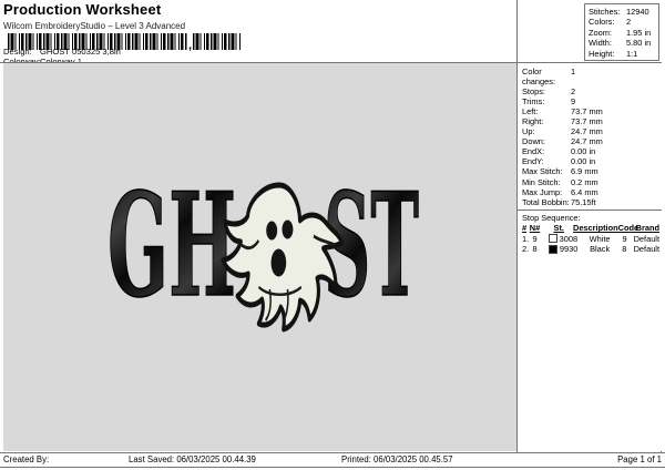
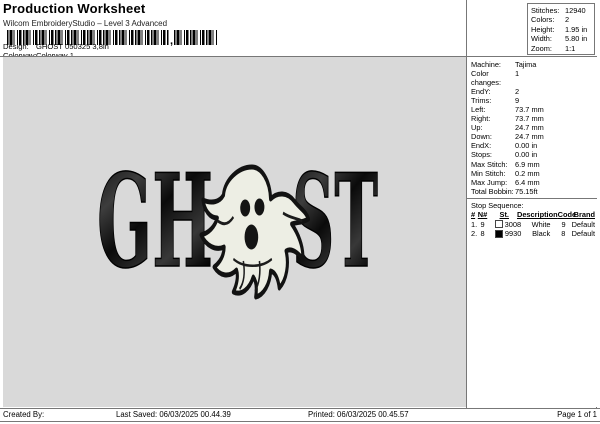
  Production Worksheet
  Wilcom EmbroideryStudio – Level 3 Advanced
  ,
  Design:
  GHOST 050325 3,8in
  Colorway:
  Colorway 1
  Stitches:
  12940
  Colors:
  2
- Zoom:
+ Height:
  1.95 in
  Width:
  5.80 in
- Height:
+ Zoom:
  1:1
  GH
  ST
+ Machine:
+ Tajima
  Color changes:
  1
- Stops:
+ EndY:
  2
  Trims:
  9
  Left:
  73.7 mm
  Right:
  73.7 mm
  Up:
  24.7 mm
  Down:
  24.7 mm
  EndX:
  0.00 in
- EndY:
+ Stops:
  0.00 in
  Max Stitch:
  6.9 mm
  Min Stitch:
  0.2 mm
  Max Jump:
  6.4 mm
  Total Bobbin:
  75.15ft
  Stop Sequence:
  #
  N#
  St.
  Description
  Cod
  Brand
  1.
  9
  3008
  White
  9
  Default
  2.
  8
  9930
  Black
  8
  Default
  Created By:
  Last Saved: 06/03/2025 00.44.39
  Printed: 06/03/2025 00.45.57
  Page 1 of 1
